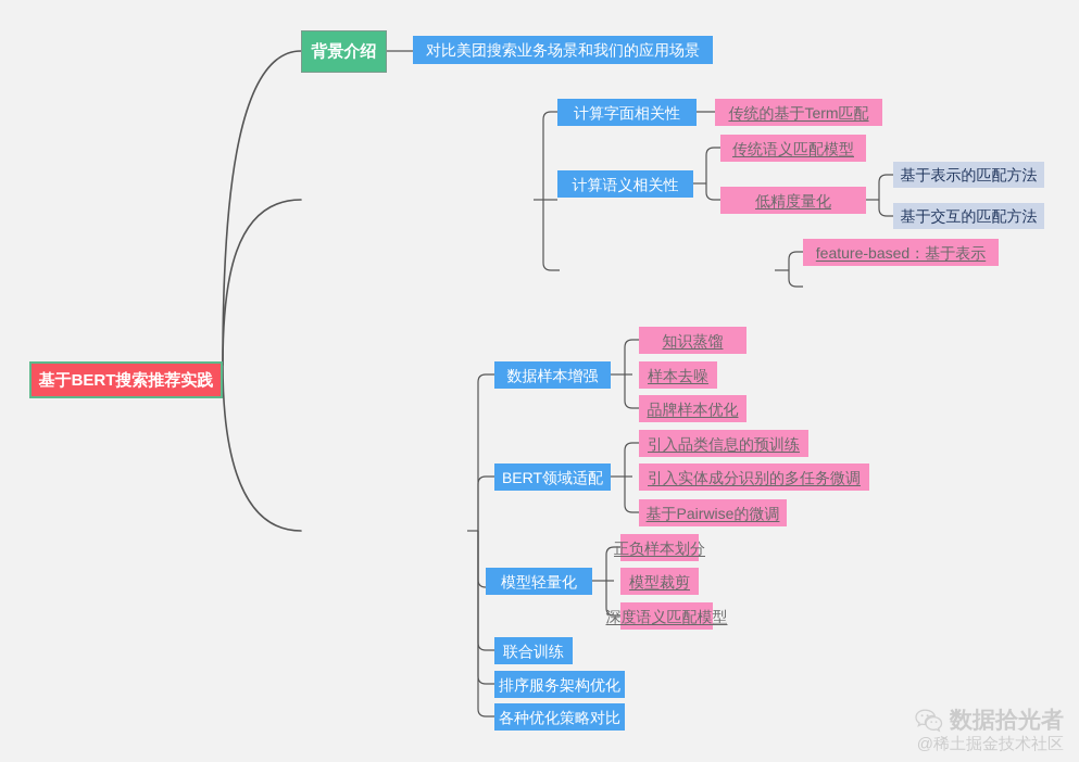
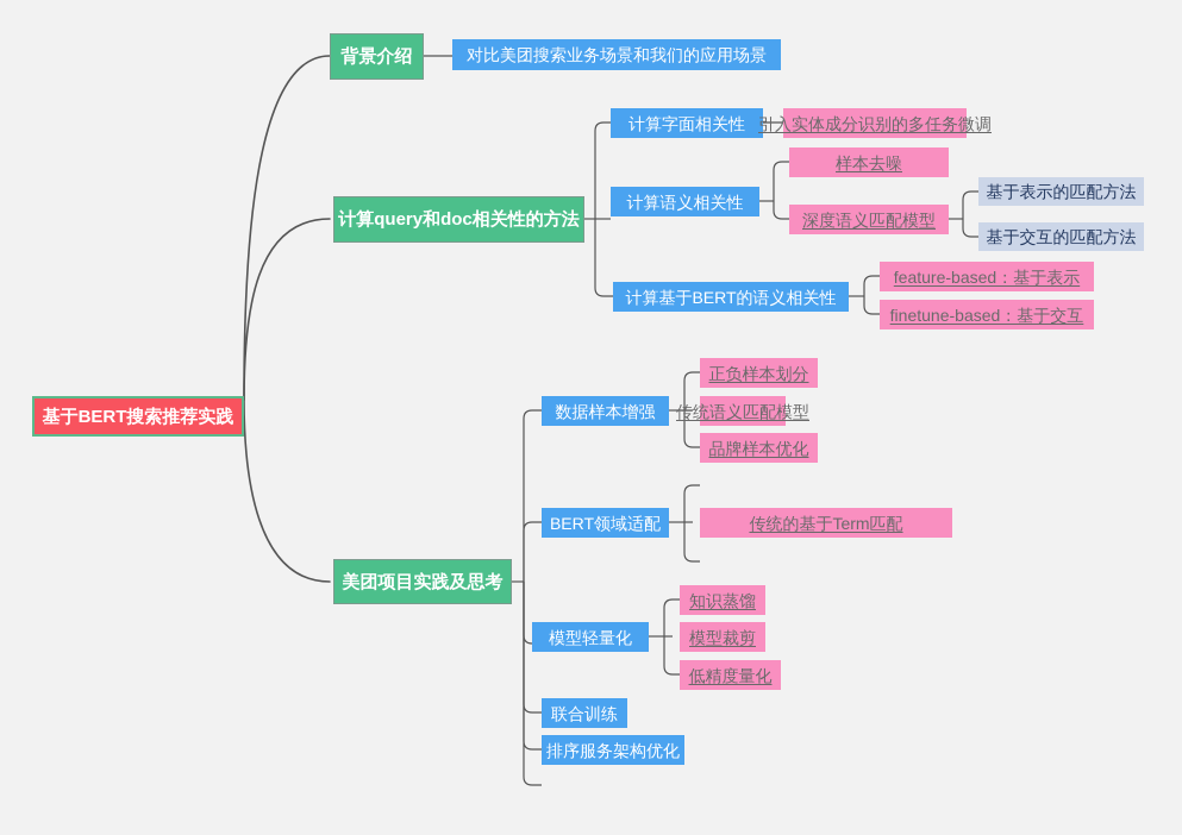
  基于BERT搜索推荐实践
  背景介绍
  对比美团搜索业务场景和我们的应用场景
+ 计算query和doc相关性的方法
  计算字面相关性
- 传统的基于Term匹配
+ 引入实体成分识别的多任务微调
  计算语义相关性
- 传统语义匹配模型
+ 样本去噪
- 低精度量化
+ 深度语义匹配模型
  基于表示的匹配方法
  基于交互的匹配方法
+ 计算基于BERT的语义相关性
  feature-based：基于表示
+ finetune-based：基于交互
+ 美团项目实践及思考
  数据样本增强
- 知识蒸馏
+ 正负样本划分
- 样本去噪
+ 传统语义匹配模型
  品牌样本优化
  BERT领域适配
- 引入品类信息的预训练
- 引入实体成分识别的多任务微调
+ 传统的基于Term匹配
- 基于Pairwise的微调
  模型轻量化
- 正负样本划分
+ 知识蒸馏
  模型裁剪
- 深度语义匹配模型
+ 低精度量化
  联合训练
  排序服务架构优化
- 各种优化策略对比
- 数据拾光者
- @稀土掘金技术社区
